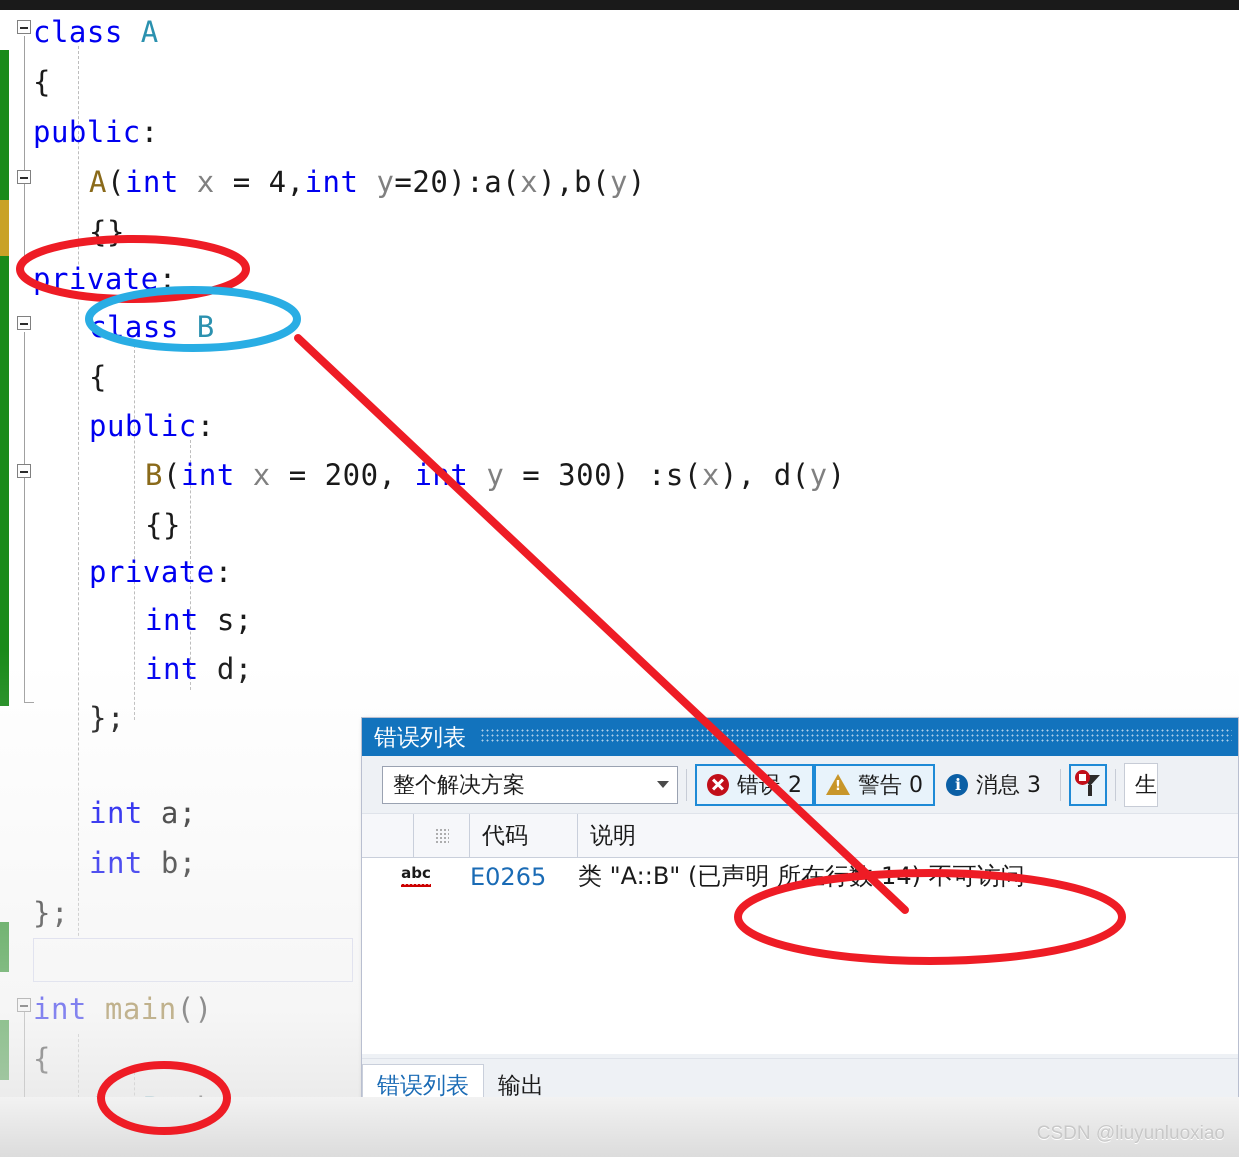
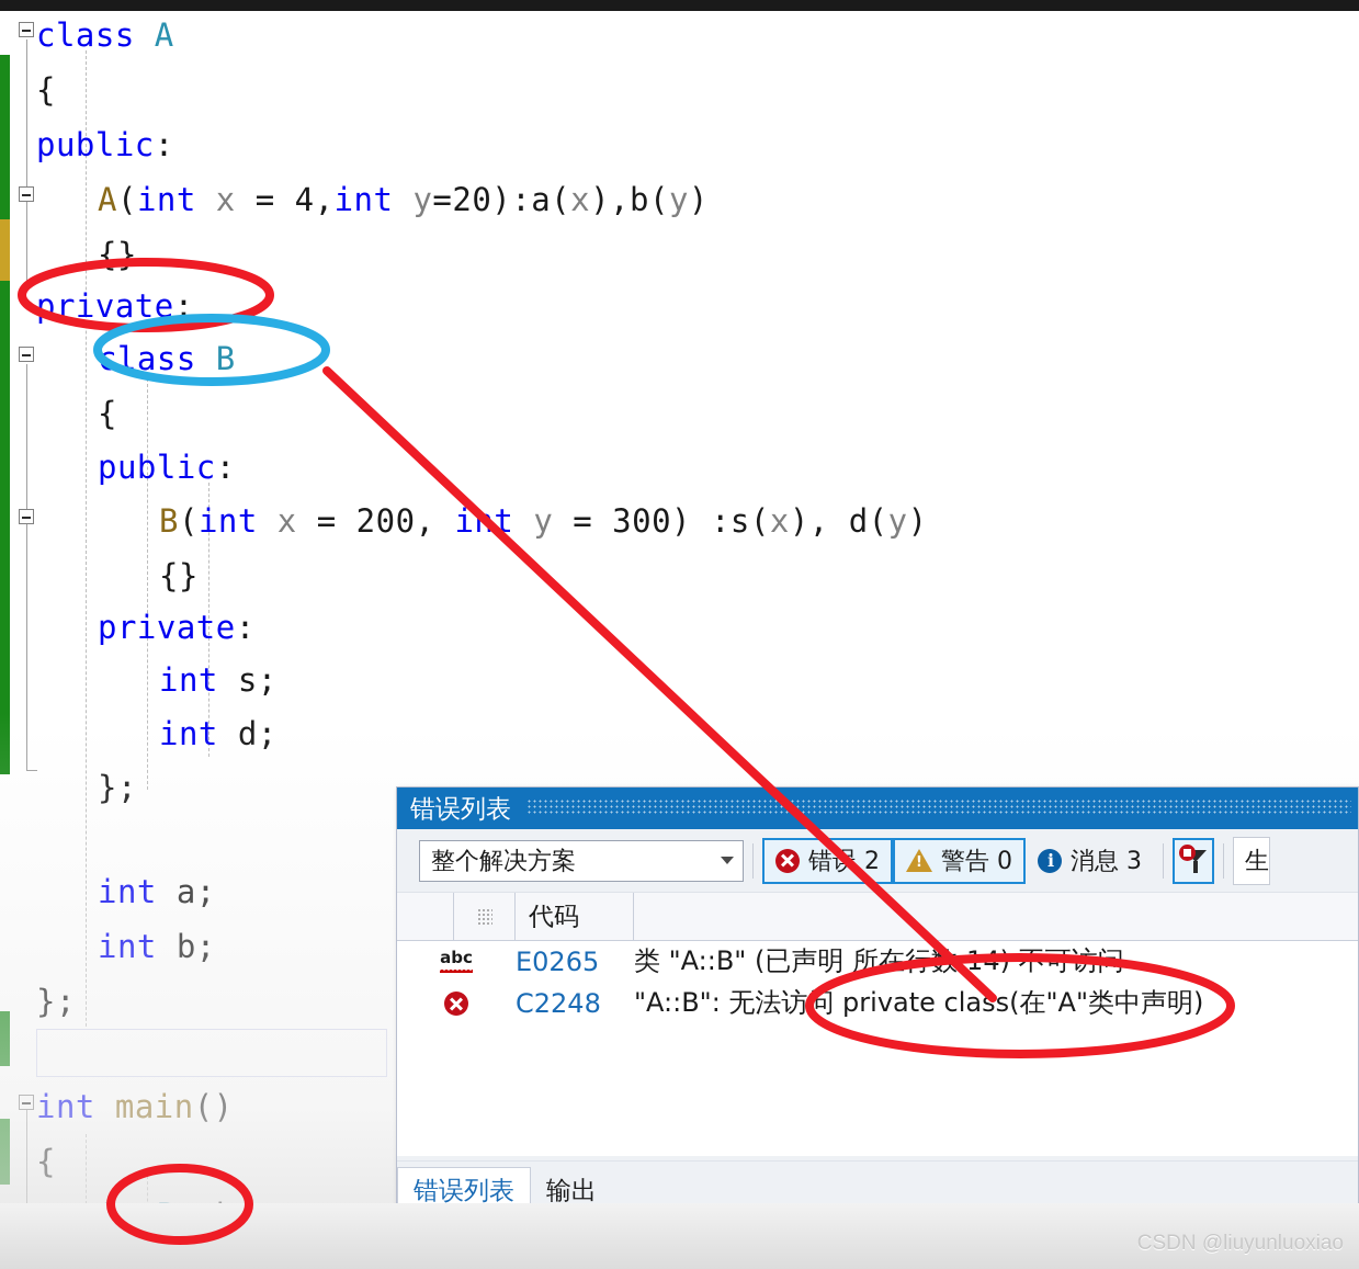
  class A
  {
  public:
  A(int x = 4,int y=20):a(x),b(y)
  {}
  private:
  lass B
  {
  public:
  B(int x = 200, it y = 300) :s(x), d(y)
  {}
  private:
  int s;
  错误列表
  整个解决方案
  警告 0
  消息 3
  生
  代码
- 说明
  abc
  E0265
+ C2248
+ "A::B": 无法访问 private class(在"A"类中声明)
  错误列表
  输出
  CSDN @liuyunluoxiao
